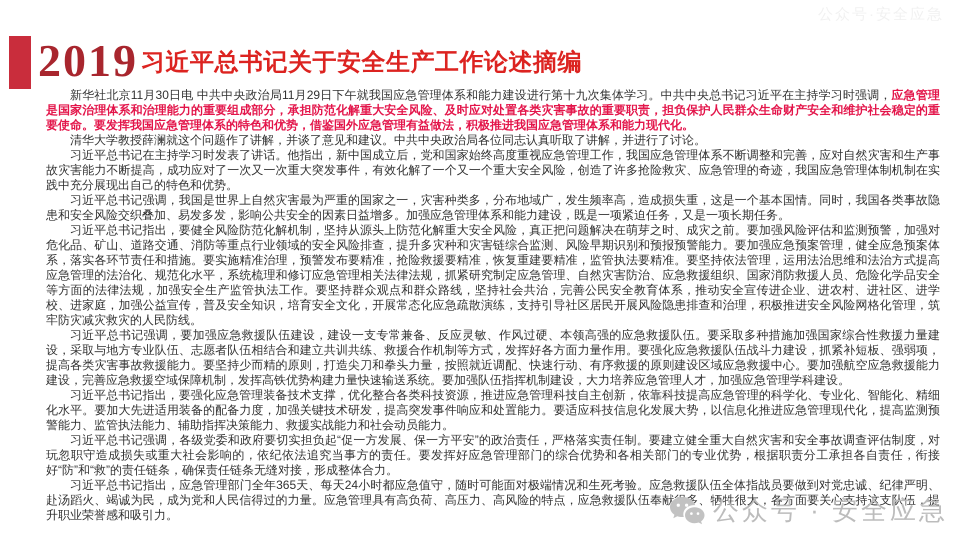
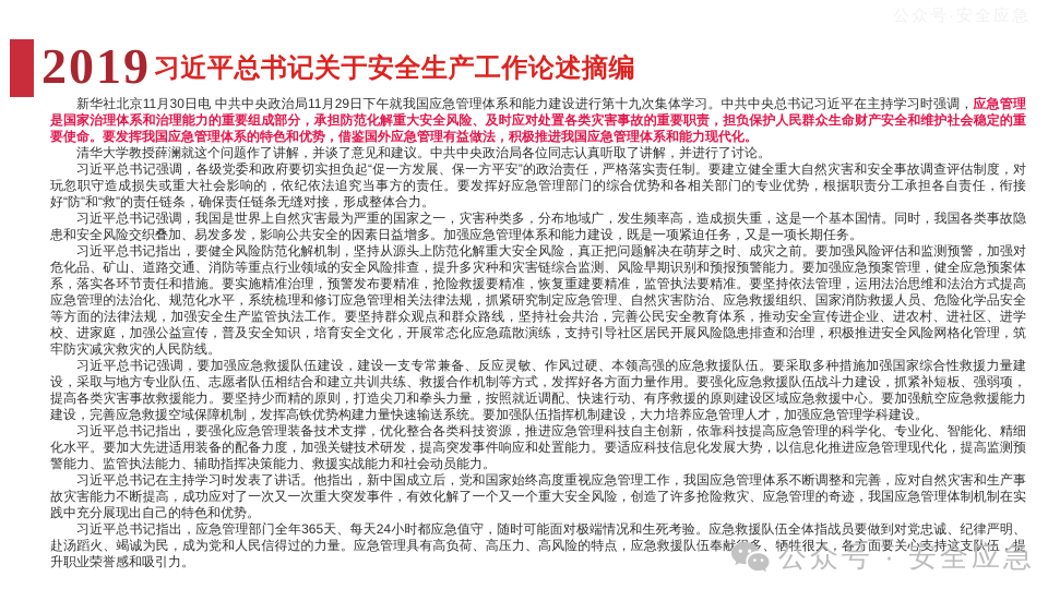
  2019
  习近平总书记关于安全生产工作论述摘编
  新华社北京11月30日电 中共中央政治局11月29日下午就我国应急管理体系和能力建设进行第十九次集体学习。中共中央总书记习近平在主持学习时强调，应急管理是国家治理体系和治理能力的重要组成部分，承担防范化解重大安全风险、及时应对处置各类灾害事故的重要职责，担负保护人民群众生命财产安全和维护社会稳定的重要使命。要发挥我国应急管理体系的特色和优势，借鉴国外应急管理有益做法，积极推进我国应急管理体系和能力现代化。
  清华大学教授薛澜就这个问题作了讲解，并谈了意见和建议。中共中央政治局各位同志认真听取了讲解，并进行了讨论。
- 习近平总书记在主持学习时发表了讲话。他指出，新中国成立后，党和国家始终高度重视应急管理工作，我国应急管理体系不断调整和完善，应对自然灾害和生产事故灾害能力不断提高，成功应对了一次又一次重大突发事件，有效化解了一个又一个重大安全风险，创造了许多抢险救灾、应急管理的奇迹，我国应急管理体制机制在实践中充分展现出自己的特色和优势。
+ 习近平总书记强调，各级党委和政府要切实担负起“促一方发展、保一方平安”的政治责任，严格落实责任制。要建立健全重大自然灾害和安全事故调查评估制度，对玩忽职守造成损失或重大社会影响的，依纪依法追究当事方的责任。要发挥好应急管理部门的综合优势和各相关部门的专业优势，根据职责分工承担各自责任，衔接好“防”和“救”的责任链条，确保责任链条无缝对接，形成整体合力。
  习近平总书记强调，我国是世界上自然灾害最为严重的国家之一，灾害种类多，分布地域广，发生频率高，造成损失重，这是一个基本国情。同时，我国各类事故隐患和安全风险交织叠加、易发多发，影响公共安全的因素日益增多。加强应急管理体系和能力建设，既是一项紧迫任务，又是一项长期任务。
  习近平总书记指出，要健全风险防范化解机制，坚持从源头上防范化解重大安全风险，真正把问题解决在萌芽之时、成灾之前。要加强风险评估和监测预警，加强对危化品、矿山、道路交通、消防等重点行业领域的安全风险排查，提升多灾种和灾害链综合监测、风险早期识别和预报预警能力。要加强应急预案管理，健全应急预案体系，落实各环节责任和措施。要实施精准治理，预警发布要精准，抢险救援要精准，恢复重建要精准，监管执法要精准。要坚持依法管理，运用法治思维和法治方式提高应急管理的法治化、规范化水平，系统梳理和修订应急管理相关法律法规，抓紧研究制定应急管理、自然灾害防治、应急救援组织、国家消防救援人员、危险化学品安全等方面的法律法规，加强安全生产监管执法工作。要坚持群众观点和群众路线，坚持社会共治，完善公民安全教育体系，推动安全宣传进企业、进农村、进社区、进学校、进家庭，加强公益宣传，普及安全知识，培育安全文化，开展常态化应急疏散演练，支持引导社区居民开展风险隐患排查和治理，积极推进安全风险网格化管理，筑牢防灾减灾救灾的人民防线。
  习近平总书记强调，要加强应急救援队伍建设，建设一支专常兼备、反应灵敏、作风过硬、本领高强的应急救援队伍。要采取多种措施加强国家综合性救援力量建设，采取与地方专业队伍、志愿者队伍相结合和建立共训共练、救援合作机制等方式，发挥好各方面力量作用。要强化应急救援队伍战斗力建设，抓紧补短板、强弱项，提高各类灾害事故救援能力。要坚持少而精的原则，打造尖刀和拳头力量，按照就近调配、快速行动、有序救援的原则建设区域应急救援中心。要加强航空应急救援能力建设，完善应急救援空域保障机制，发挥高铁优势构建力量快速输送系统。要加强队伍指挥机制建设，大力培养应急管理人才，加强应急管理学科建设。
  习近平总书记指出，要强化应急管理装备技术支撑，优化整合各类科技资源，推进应急管理科技自主创新，依靠科技提高应急管理的科学化、专业化、智能化、精细化水平。要加大先进适用装备的配备力度，加强关键技术研发，提高突发事件响应和处置能力。要适应科技信息化发展大势，以信息化推进应急管理现代化，提高监测预警能力、监管执法能力、辅助指挥决策能力、救援实战能力和社会动员能力。
- 习近平总书记强调，各级党委和政府要切实担负起“促一方发展、保一方平安”的政治责任，严格落实责任制。要建立健全重大自然灾害和安全事故调查评估制度，对玩忽职守造成损失或重大社会影响的，依纪依法追究当事方的责任。要发挥好应急管理部门的综合优势和各相关部门的专业优势，根据职责分工承担各自责任，衔接好“防”和“救”的责任链条，确保责任链条无缝对接，形成整体合力。
+ 习近平总书记在主持学习时发表了讲话。他指出，新中国成立后，党和国家始终高度重视应急管理工作，我国应急管理体系不断调整和完善，应对自然灾害和生产事故灾害能力不断提高，成功应对了一次又一次重大突发事件，有效化解了一个又一个重大安全风险，创造了许多抢险救灾、应急管理的奇迹，我国应急管理体制机制在实践中充分展现出自己的特色和优势。
  习近平总书记指出，应急管理部门全年365天、每天24小时都应急值守，随时可能面对极端情况和生死考验。应急救援队伍全体指战员要做到对党忠诚、纪律严明、赴汤蹈火、竭诚为民，成为党和人民信得过的力量。应急管理具有高负荷、高压力、高风险的特点，应急救援队伍奉献多、牺牲很大，各方面要关心支持这支队伍，提升职业荣誉感和吸引力。
  公众号 · 安全应急
